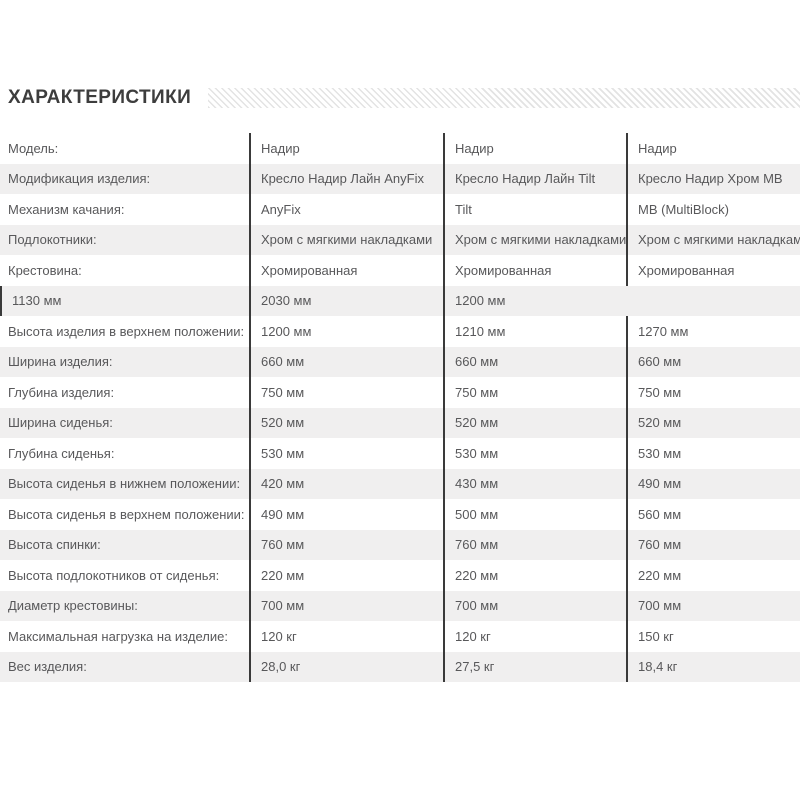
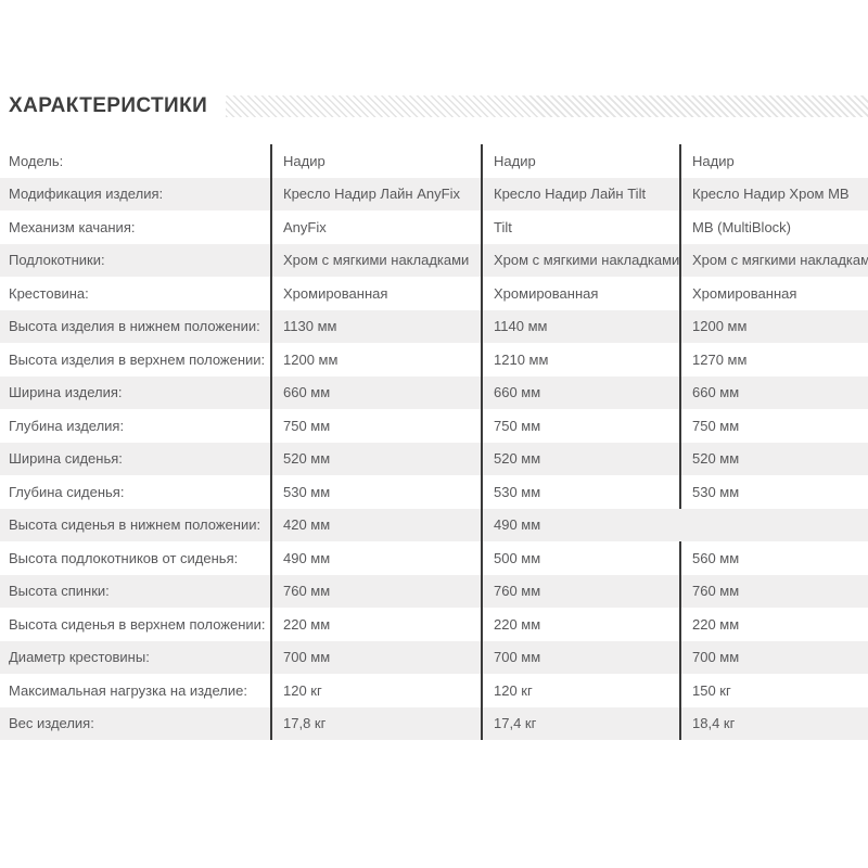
  ХАРАКТЕРИСТИКИ
  Модель:
  Надир
  Надир
  Надир
  Модификация изделия:
  Кресло Надир Лайн AnyFix
  Кресло Надир Лайн Tilt
  Кресло Надир Хром MB
  Механизм качания:
  AnyFix
  Tilt
  MB (MultiBlock)
  Подлокотники:
  Хром с мягкими накладками
  Хром с мягкими накладками
  Хром с мягкими накладкам
  Крестовина:
  Хромированная
  Хромированная
  Хромированная
+ Высота изделия в нижнем положении:
  1130 мм
- 2030 мм
+ 1140 мм
  1200 мм
  Высота изделия в верхнем положении:
  1200 мм
  1210 мм
  1270 мм
  Ширина изделия:
  660 мм
  660 мм
  660 мм
  Глубина изделия:
  750 мм
  750 мм
  750 мм
  Ширина сиденья:
  520 мм
  520 мм
  520 мм
  Глубина сиденья:
  530 мм
  530 мм
  530 мм
  Высота сиденья в нижнем положении:
  420 мм
- 430 мм
  490 мм
- Высота сиденья в верхнем положении:
+ Высота подлокотников от сиденья:
  490 мм
  500 мм
  560 мм
  Высота спинки:
  760 мм
  760 мм
  760 мм
- Высота подлокотников от сиденья:
+ Высота сиденья в верхнем положении:
  220 мм
  220 мм
  220 мм
  Диаметр крестовины:
  700 мм
  700 мм
  700 мм
  Максимальная нагрузка на изделие:
  120 кг
  120 кг
  150 кг
  Вес изделия:
- 28,0 кг
+ 17,8 кг
- 27,5 кг
+ 17,4 кг
  18,4 кг
